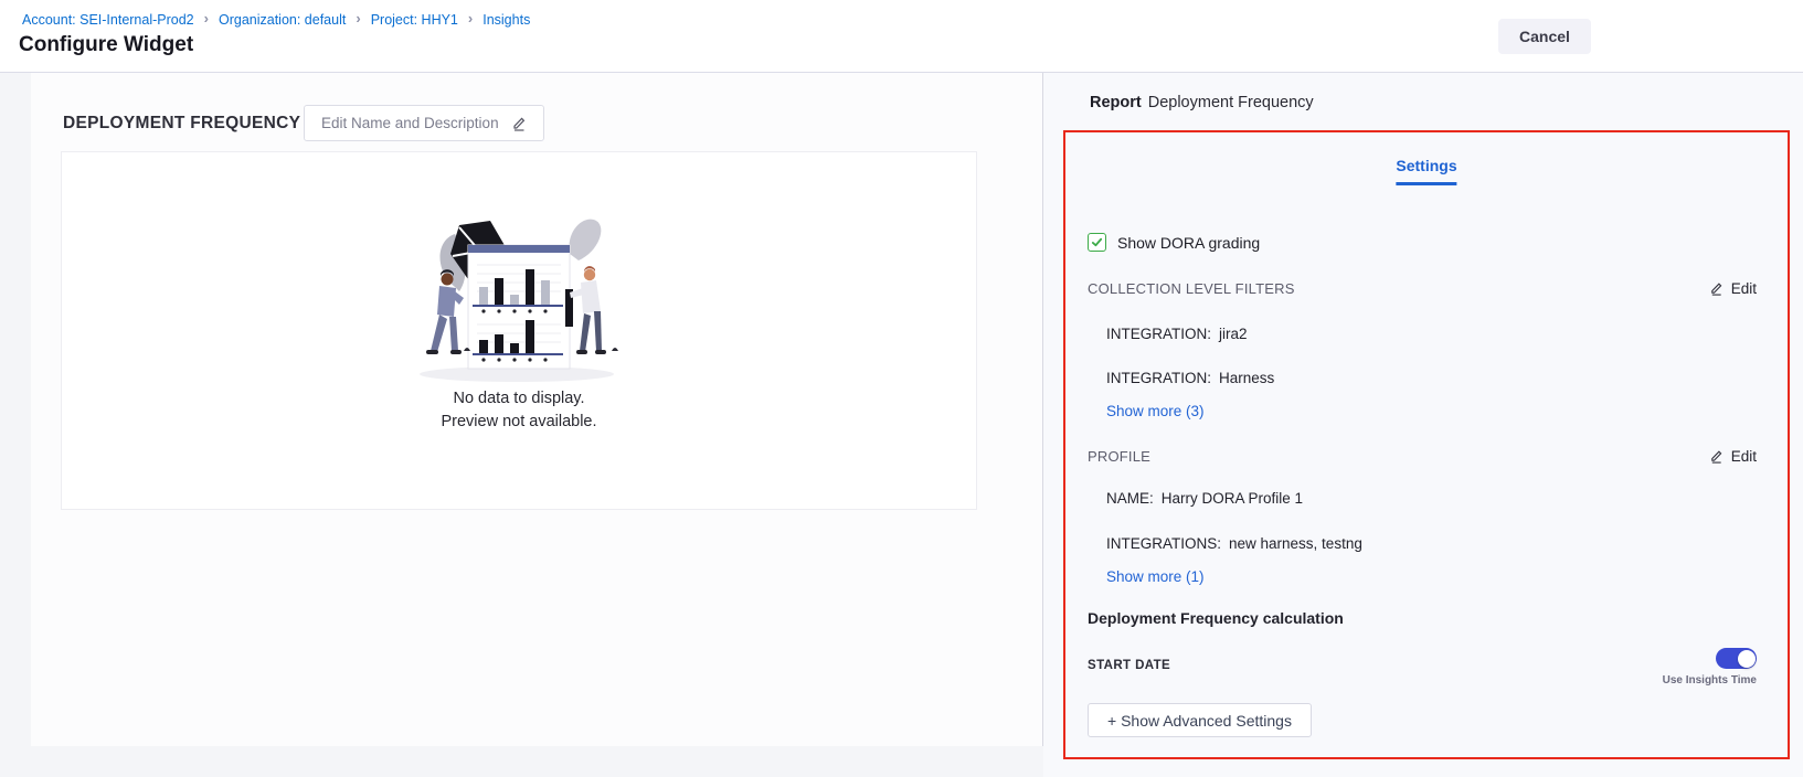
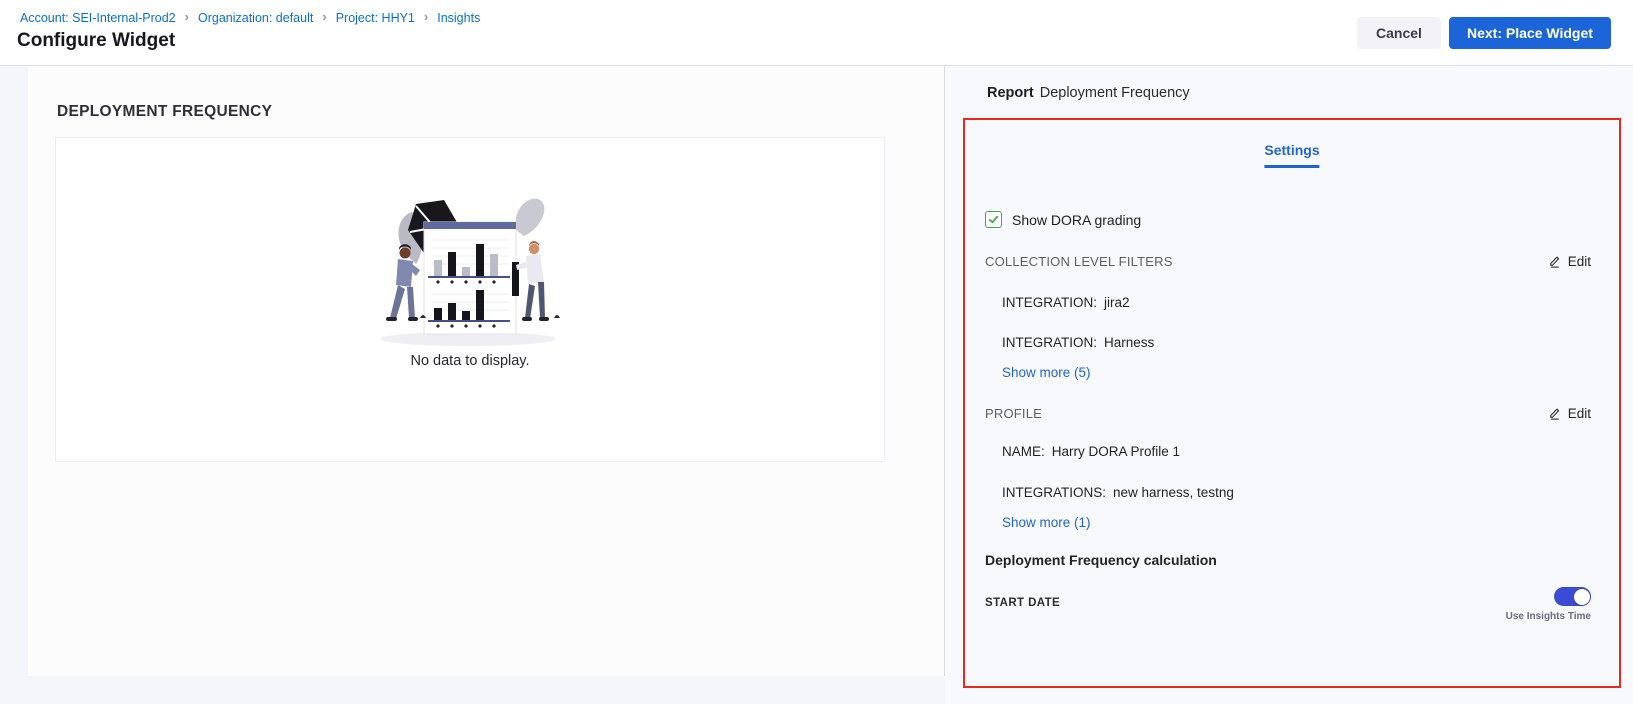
  Account: SEI-Internal-Prod2
  ›
  Organization: default
  ›
  Project: HHY1
  ›
  Insights
  Configure Widget
  Cancel
+ Next: Place Widget
  DEPLOYMENT FREQUENCY
- Edit Name and Description
  No data to display.
- Preview not available.
  Report Deployment Frequency
  Settings
  Show DORA grading
  COLLECTION LEVEL FILTERS
  Edit
  INTEGRATION: jira2
  INTEGRATION: Harness
- Show more (3)
+ Show more (5)
  PROFILE
  Edit
  NAME: Harry DORA Profile 1
  INTEGRATIONS: new harness, testng
  Show more (1)
  Deployment Frequency calculation
  START DATE
  Use Insights Time
- + Show Advanced Settings
